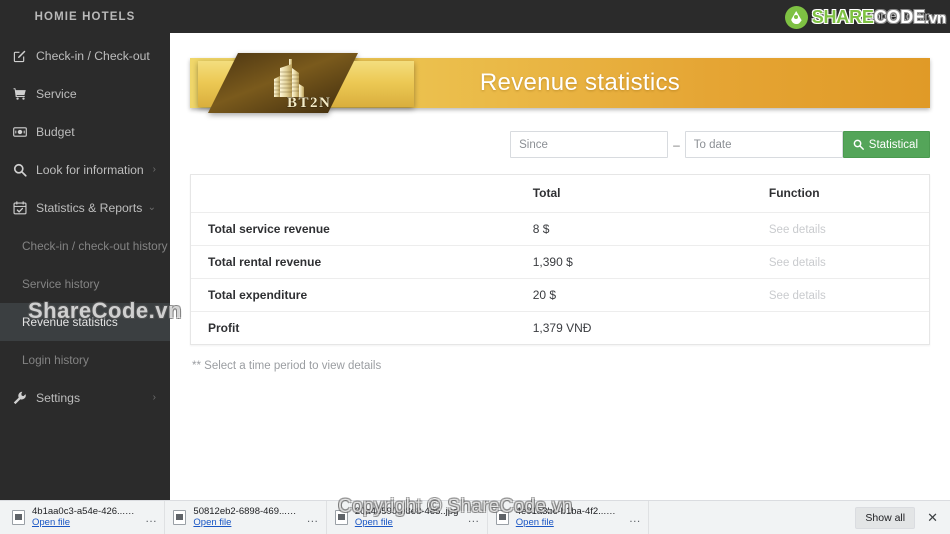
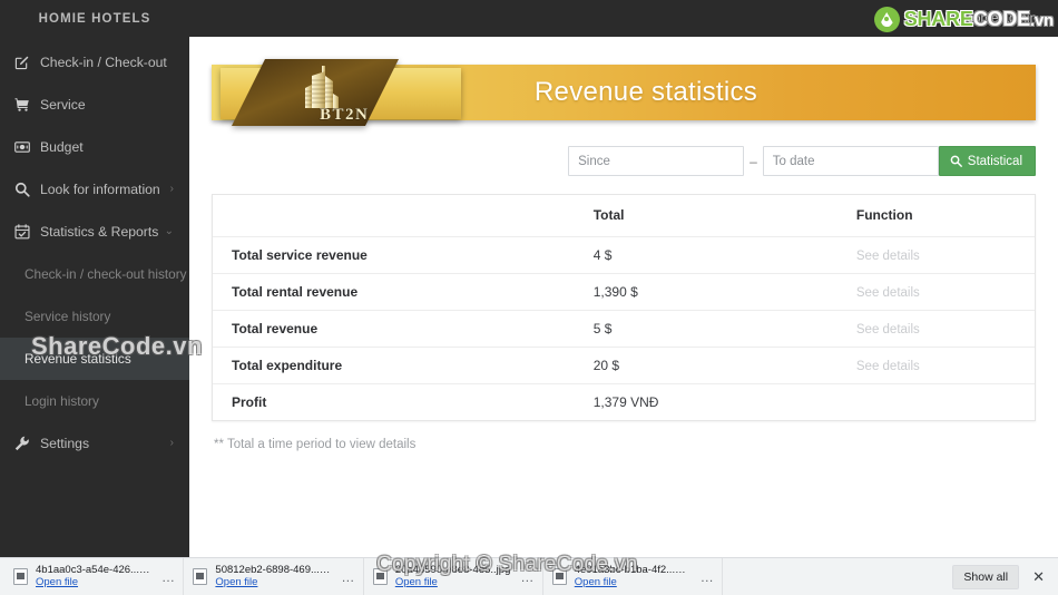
  HOMIE HOTELS
  Check-in / Check-out
  Service
  Budget
  Look for information
  ›
  Statistics & Reports
  ⌄
  Check-in / check-out history
  Service history
  Revenue statistics
  Login history
  Settings
  ›
  Welcome admin ▾
  Revenue statistics
  BT2N
  Since
  –
  To date
  Statistical
  	Total	Function
- Total service revenue	8 $	See details
+ Total service revenue	4 $	See details
  Total rental revenue	1,390 $	See details
+ Total revenue	5 $	See details
  Total expenditure	20 $	See details
  Profit	1,379 VNĐ
- ** Select a time period to view details
+ ** Total a time period to view details
  ShareCode.vn
  Copyright © ShareCode.vn
  SHARECODE.vn
  4b1aa0c3-a54e-426...pn
  Open file
  …
  50812eb2-6898-469....p
  Open file
  …
  20a48590-e8e8-4e5..jpg
  Open file
  …
  4e91a3bc-b1ba-4f2...png
  Open file
  …
  Show all
  ✕
